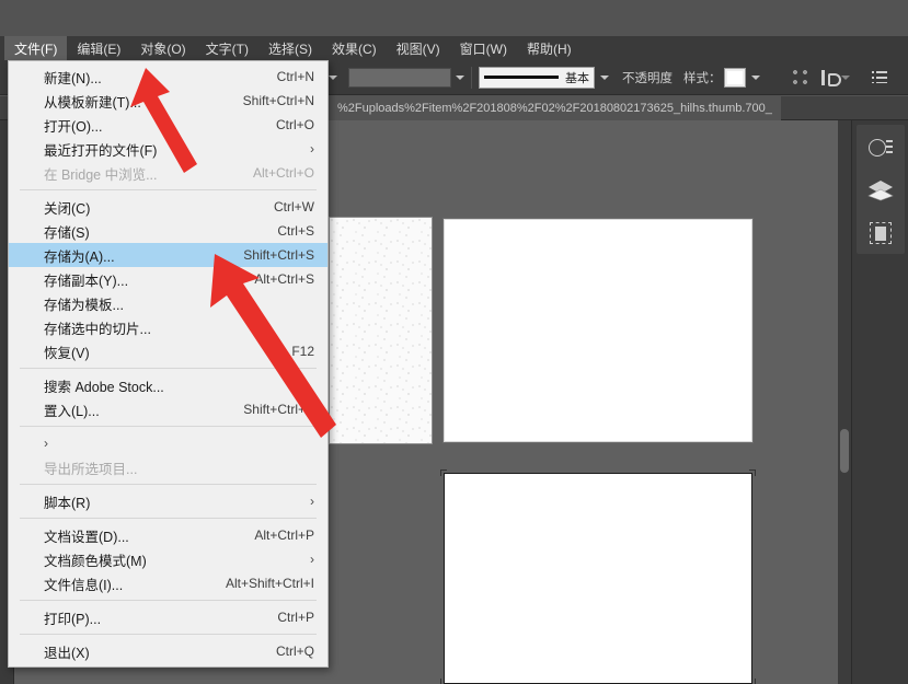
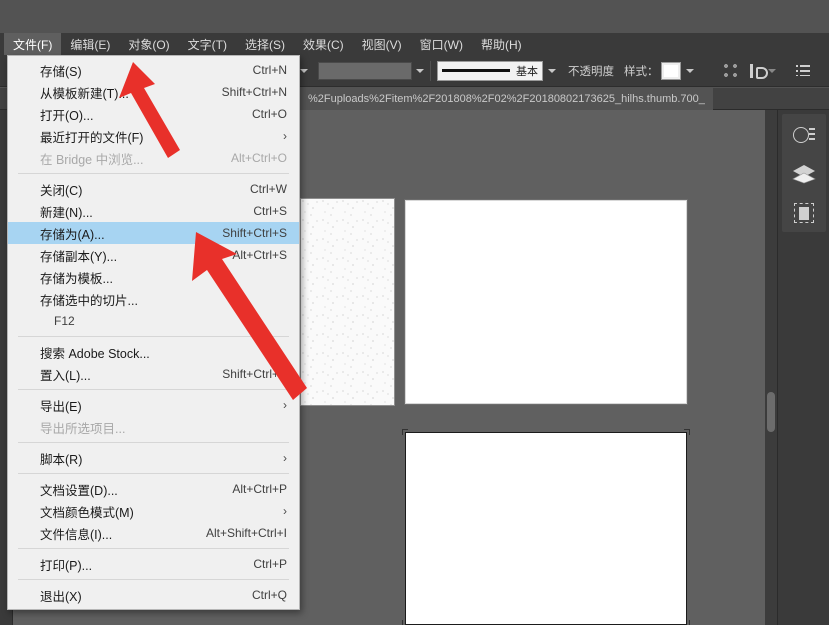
  文件(F)
  编辑(E)
  对象(O)
  文字(T)
  选择(S)
  效果(C)
  视图(V)
  窗口(W)
  帮助(H)
  基本
  不透明度
  样式：
  %2Fuploads%2Fitem%2F201808%2F02%2F20180802173625_hilhs.thumb.700_
- 新建(N)...
+ 存储(S)
  Ctrl+N
  从模板新建(T).
  Shift+Ctrl+N
  打开(O)...
  Ctrl+O
  最近打开的文件(F)
  ›
  在 Bridge 中浏览...
  Alt+Ctrl+O
  关闭(C)
  Ctrl+W
- 存储(S)
+ 新建(N)...
  Ctrl+S
  存储为(A)...
  Shift+Ctrl+S
  存储副本(Y)...
  Alt+Ctrl+S
  存储为模板...
  存储选中的切片...
- 恢复(V)
  F12
  搜索 Adobe Stock...
  置入(L)...
  Shift+Ctrl+
+ 导出(E)
  ›
  导出所选项目...
  脚本(R)
  ›
  文档设置(D)...
  Alt+Ctrl+P
  文档颜色模式(M)
  ›
  文件信息(I)...
  Alt+Shift+Ctrl+I
  打印(P)...
  Ctrl+P
  退出(X)
  Ctrl+Q
